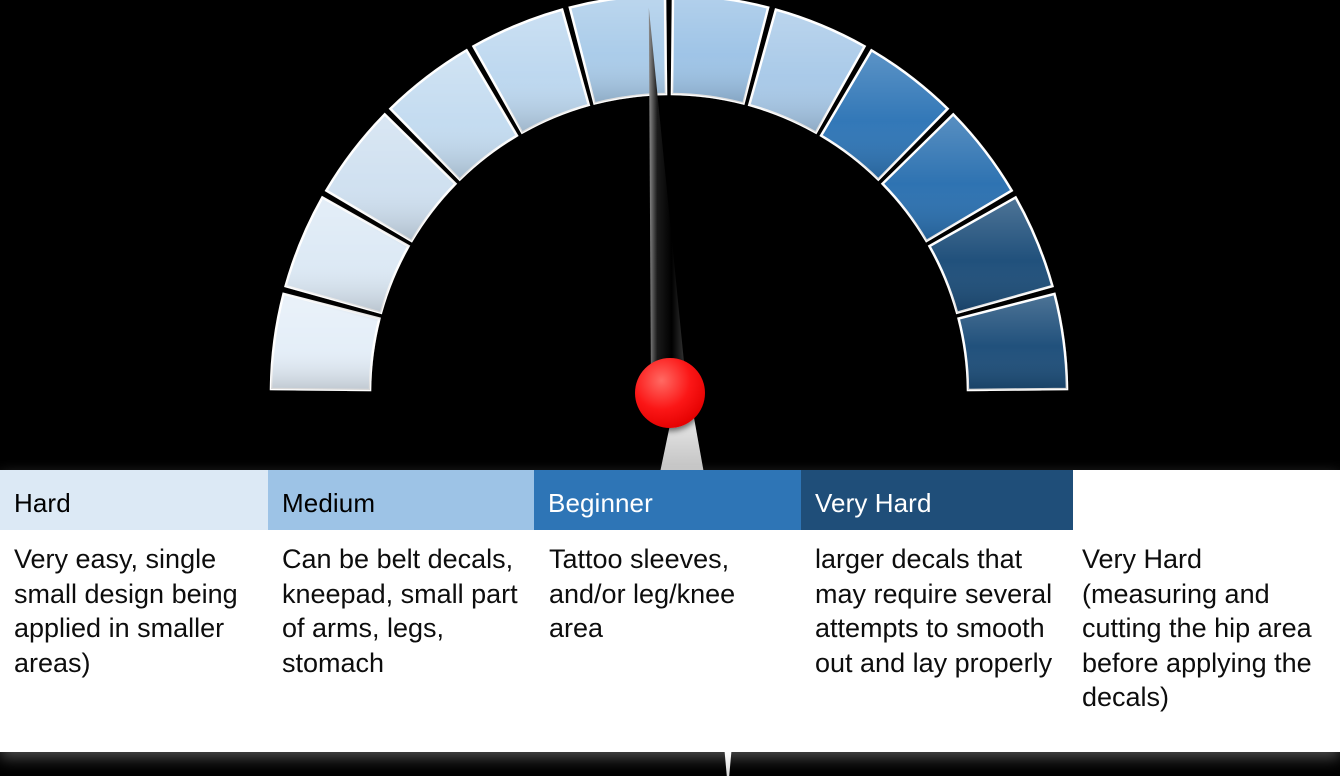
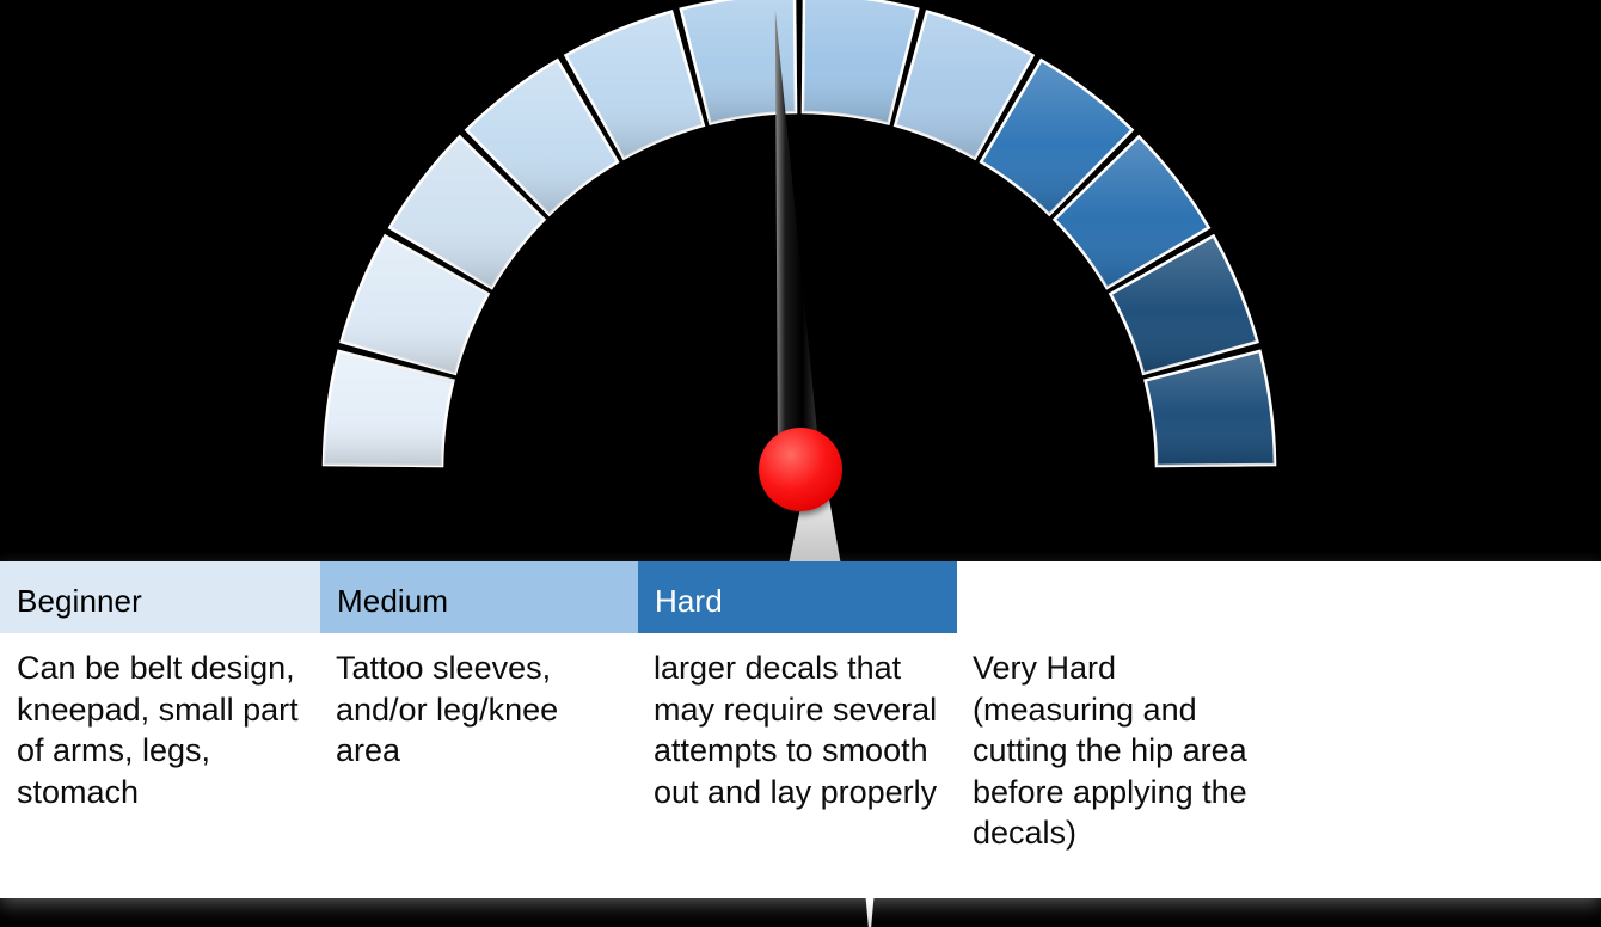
- Hard
+ Beginner
  Medium
- Beginner
+ Hard
- Very Hard
- Very easy, single small design being applied in smaller areas)
- Can be belt decals, kneepad, small part of arms, legs, stomach
+ Can be belt design, kneepad, small part of arms, legs, stomach
  Tattoo sleeves, and/or leg/knee area
  larger decals that may require several attempts to smooth out and lay properly
  Very Hard (measuring and cutting the hip area before applying the decals)
